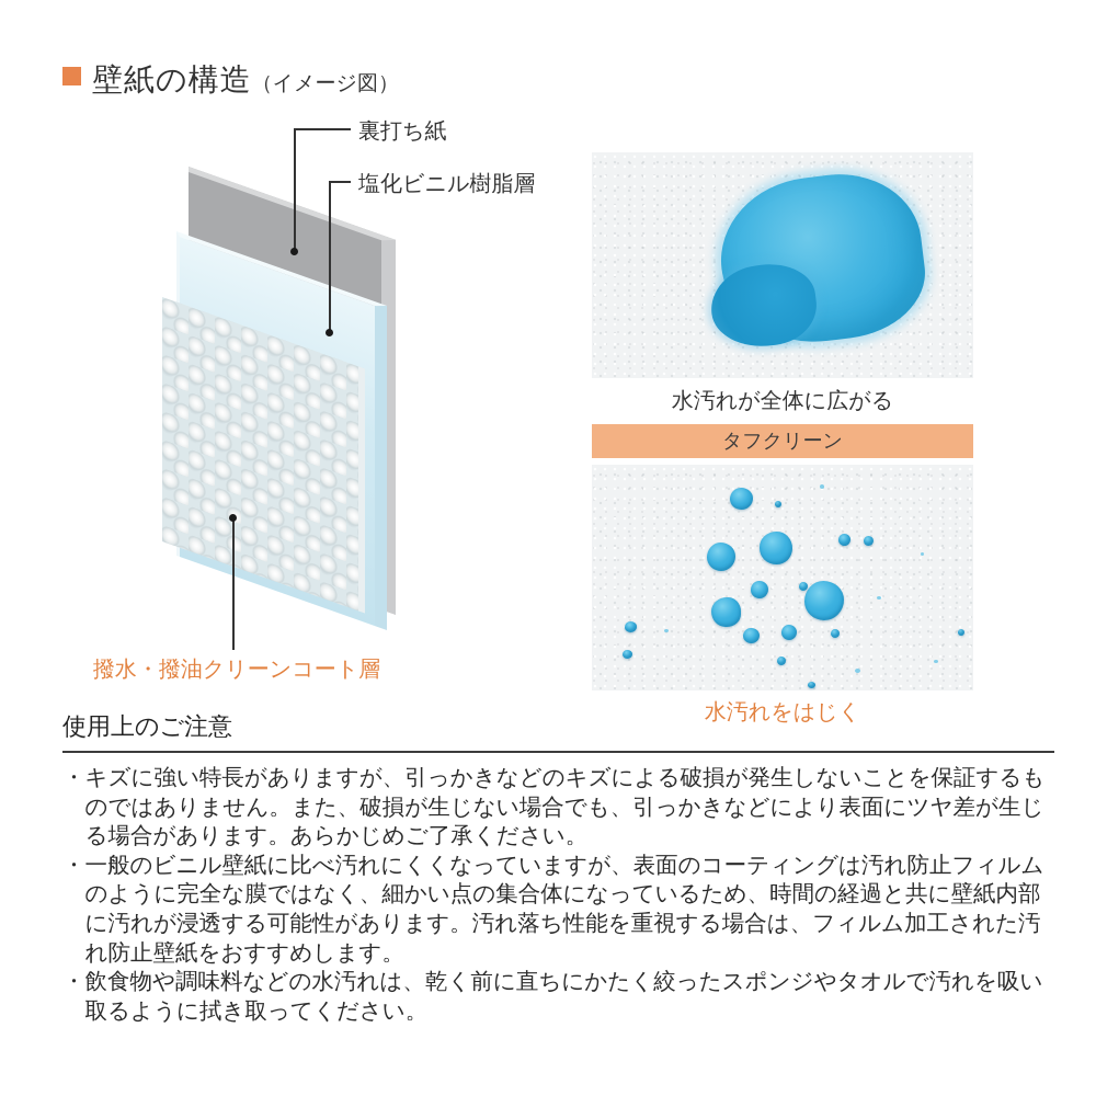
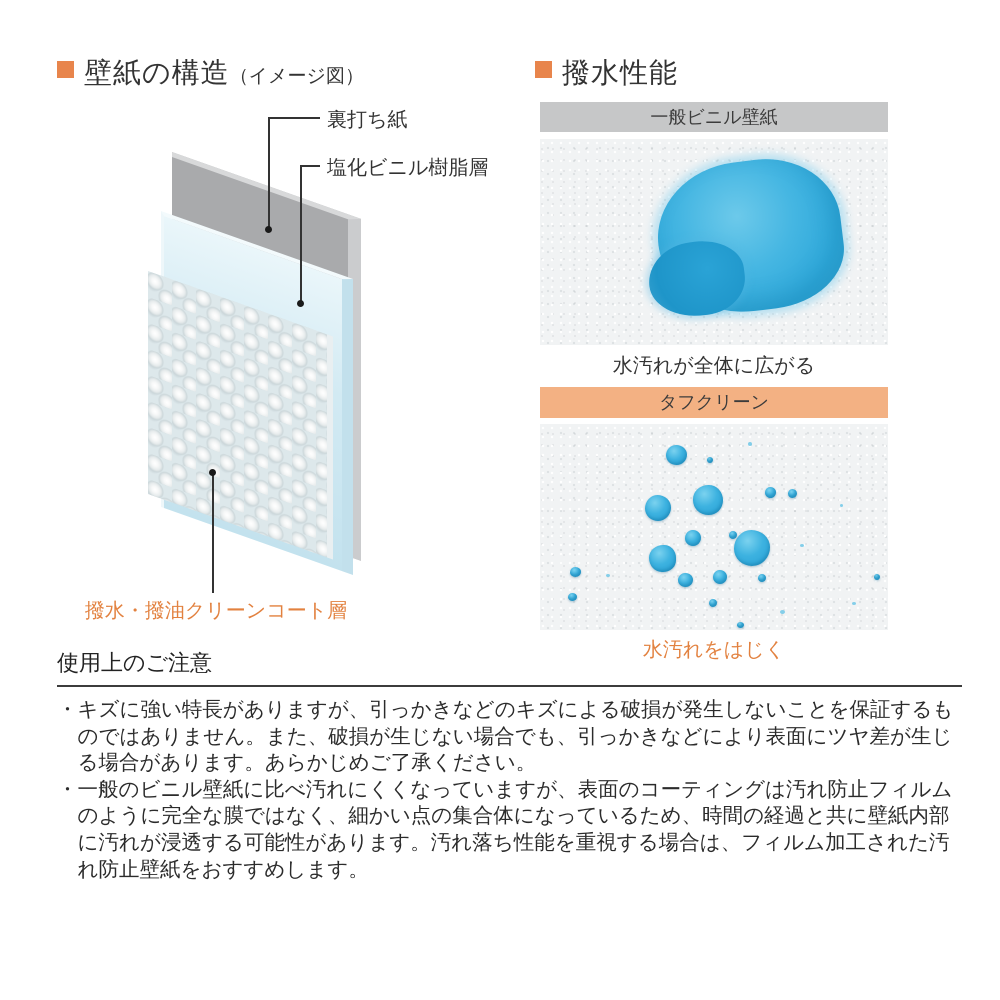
  壁紙の構造（イメージ図）
  裏打ち紙
  塩化ビニル樹脂層
  撥水・撥油クリーンコート層
+ 撥水性能
+ 一般ビニル壁紙
  水汚れが全体に広がる
  タフクリーン
  水汚れをはじく
  使用上のご注意
  ・キズに強い特長がありますが、引っかきなどのキズによる破損が発生しないことを保証するものではありません。また、破損が生じない場合でも、引っかきなどにより表面にツヤ差が生じる場合があります。あらかじめご了承ください。
  ・一般のビニル壁紙に比べ汚れにくくなっていますが、表面のコーティングは汚れ防止フィルムのように完全な膜ではなく、細かい点の集合体になっているため、時間の経過と共に壁紙内部に汚れが浸透する可能性があります。汚れ落ち性能を重視する場合は、フィルム加工された汚れ防止壁紙をおすすめします。
- ・飲食物や調味料などの水汚れは、乾く前に直ちにかたく絞ったスポンジやタオルで汚れを吸い取るように拭き取ってください。
